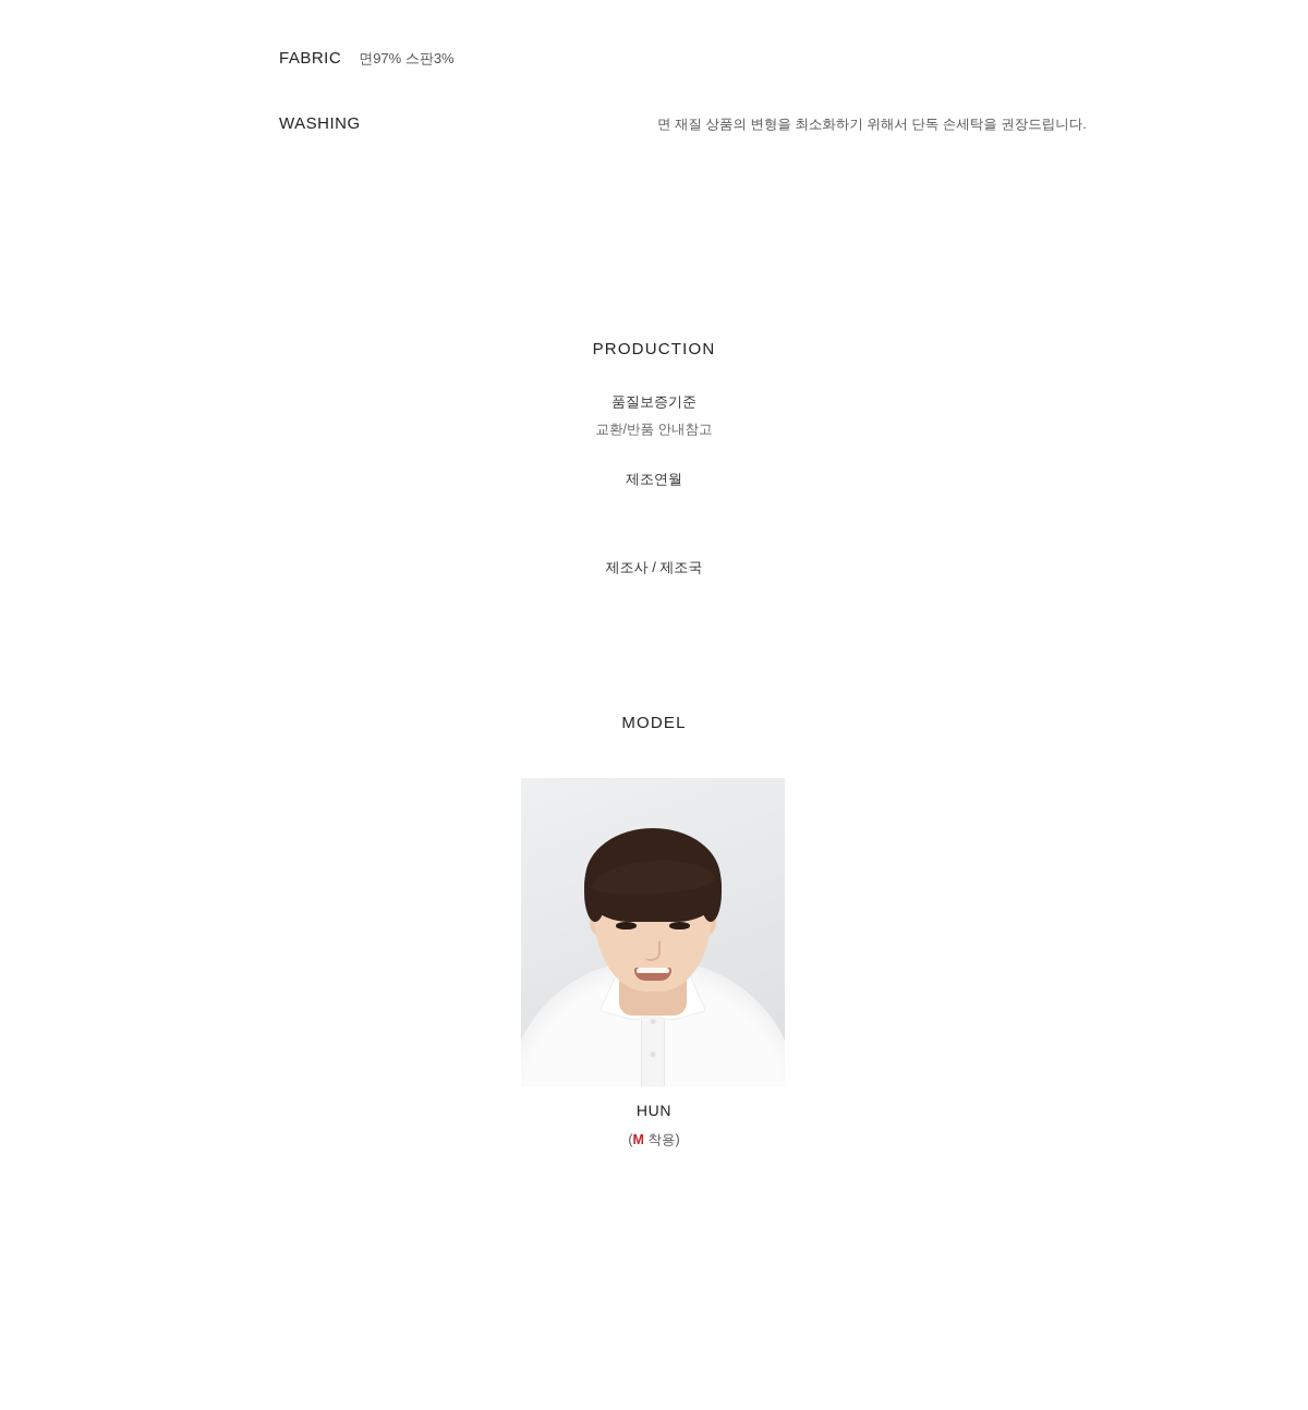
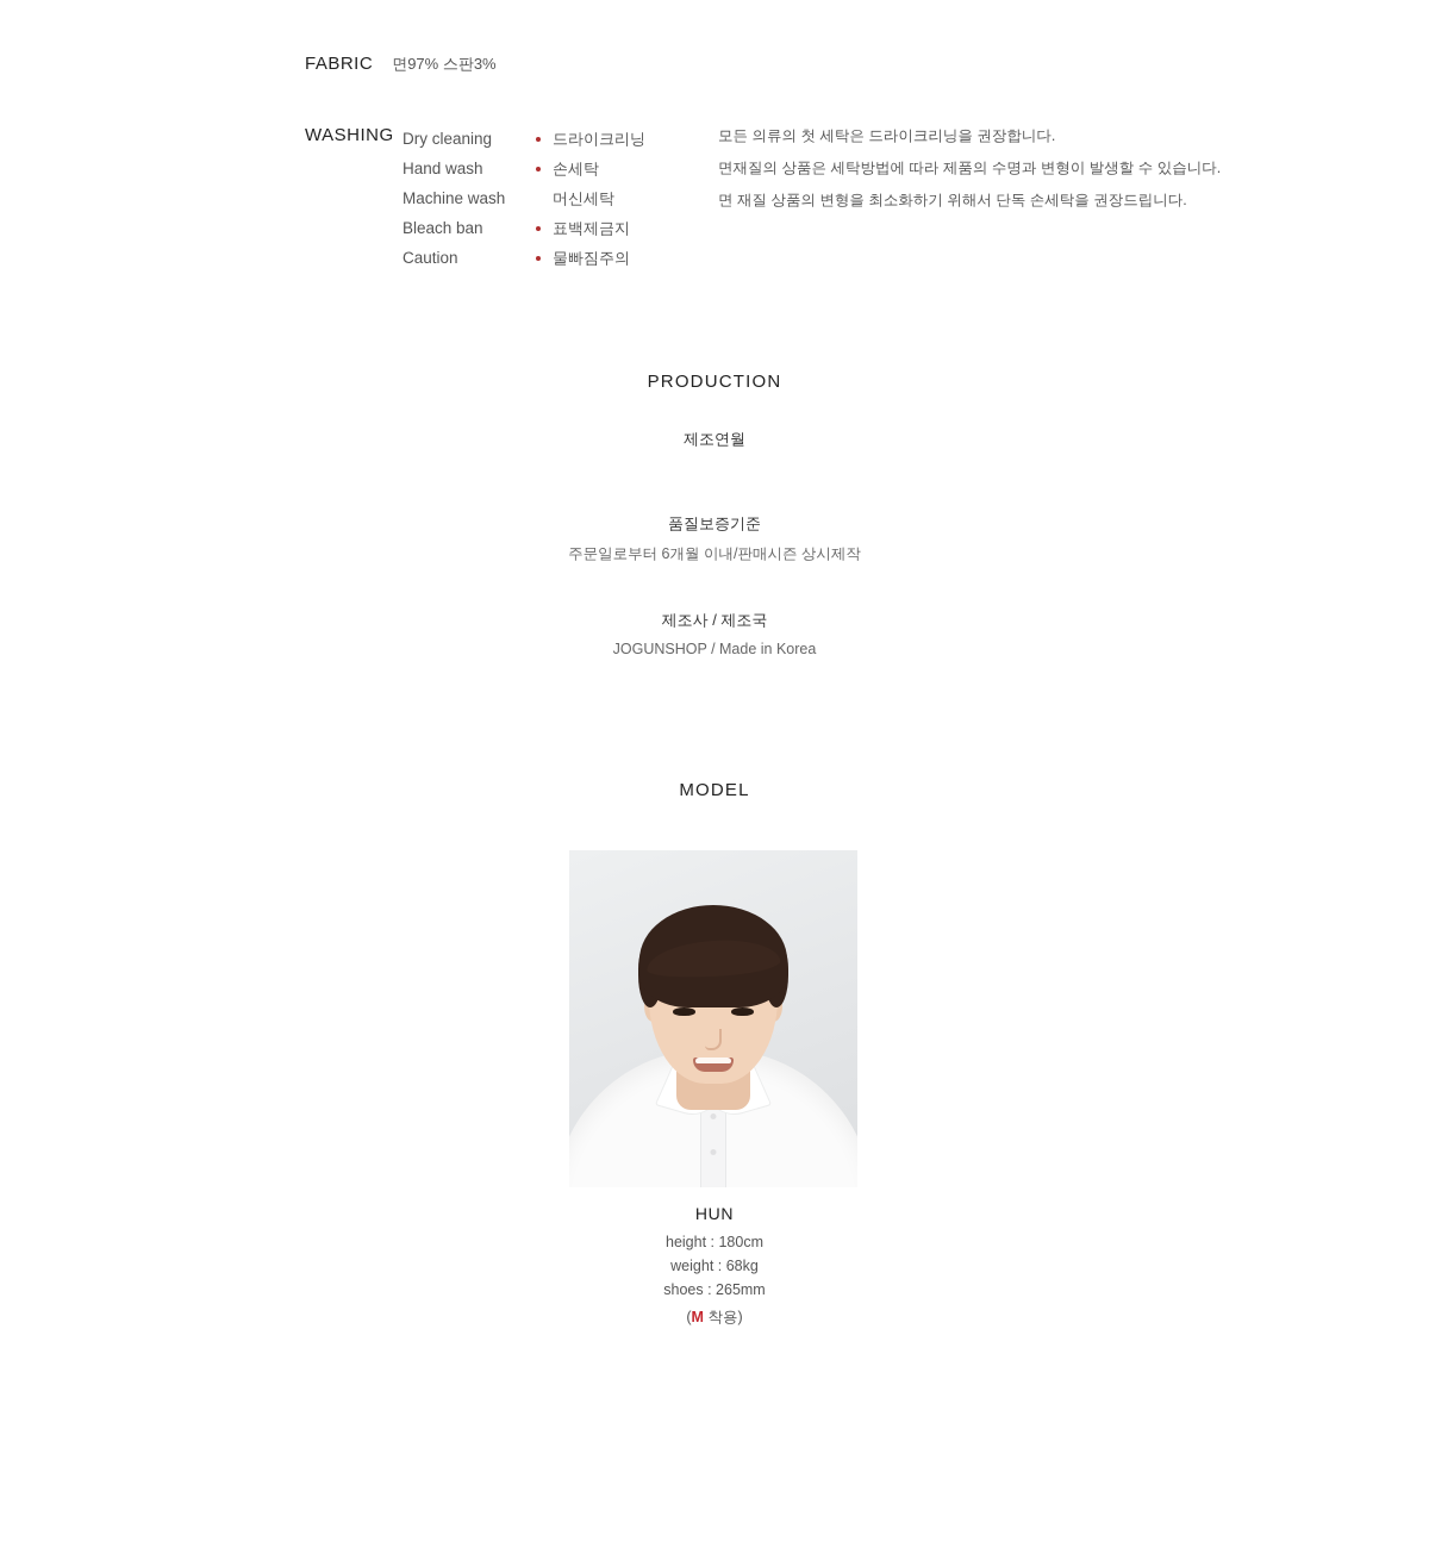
  FABRIC
  면97% 스판3%
  WASHING
+ Dry cleaning
+ Hand wash
+ Machine wash
+ Bleach ban
+ Caution
+ 드라이크리닝
+ 손세탁
+ 머신세탁
+ 표백제금지
+ 물빠짐주의
+ 모든 의류의 첫 세탁은 드라이크리닝을 권장합니다.
+ 면재질의 상품은 세탁방법에 따라 제품의 수명과 변형이 발생할 수 있습니다.
  면 재질 상품의 변형을 최소화하기 위해서 단독 손세탁을 권장드립니다.
  PRODUCTION
- 품질보증기준
+ 제조연월
- 교환/반품 안내참고
- 제조연월
+ 품질보증기준
+ 주문일로부터 6개월 이내/판매시즌 상시제작
  제조사 / 제조국
+ JOGUNSHOP / Made in Korea
  MODEL
  HUN
+ height : 180cm
+ weight : 68kg
+ shoes : 265mm
  (M 착용)
